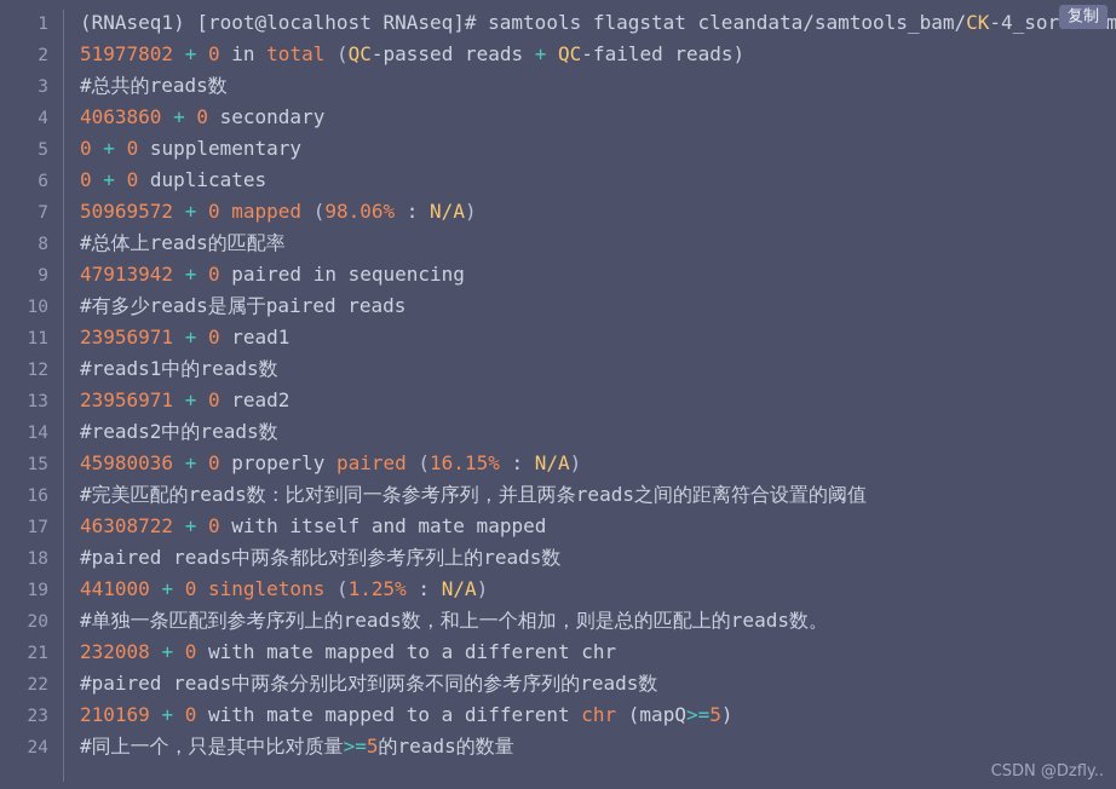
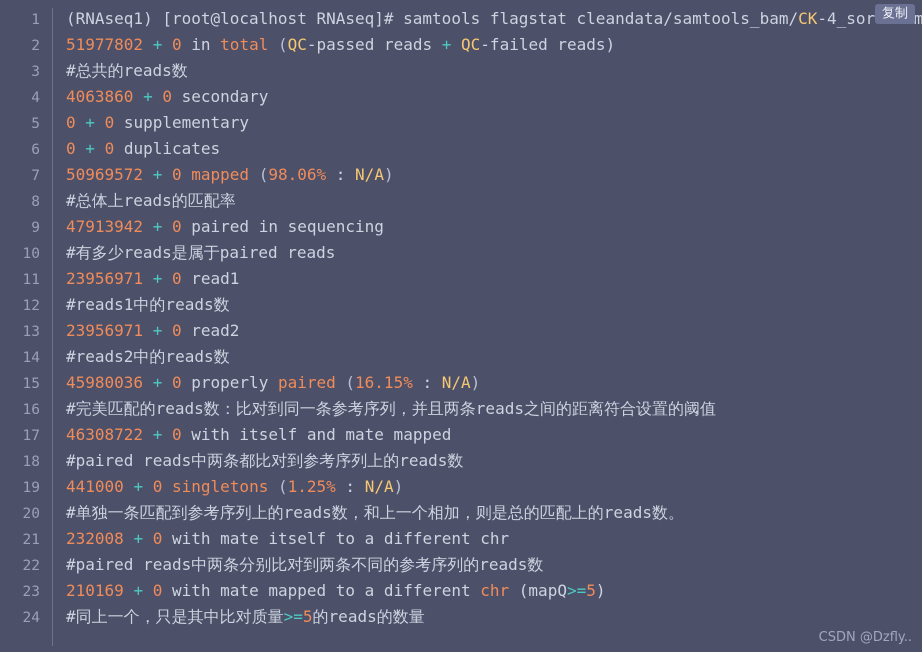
  复制
  1
  (RNAseq1) [root@localhost RNAseq]# samtools flagstat cleandata/samtools_bam/CK-4_sorm
  2
  51977802 + 0 in total (QC-passed reads + QC-failed reads)
  3
  #总共的reads数
  4
  4063860 + 0 secondary
  5
  0 + 0 supplementary
  6
  0 + 0 duplicates
  7
  50969572 + 0 mapped (98.06% : N/A)
  8
  #总体上reads的匹配率
  9
  47913942 + 0 paired in sequencing
  10
  #有多少reads是属于paired reads
  11
  23956971 + 0 read1
  12
  #reads1中的reads数
  13
  23956971 + 0 read2
  14
  #reads2中的reads数
  15
  45980036 + 0 properly paired (16.15% : N/A)
  16
  #完美匹配的reads数：比对到同一条参考序列，并且两条reads之间的距离符合设置的阈值
  17
  46308722 + 0 with itself and mate mapped
  18
  #paired reads中两条都比对到参考序列上的reads数
  19
  441000 + 0 singletons (1.25% : N/A)
  20
  #单独一条匹配到参考序列上的reads数，和上一个相加，则是总的匹配上的reads数。
  21
- 232008 + 0 with mate mapped to a different chr
+ 232008 + 0 with mate itself to a different chr
  22
  #paired reads中两条分别比对到两条不同的参考序列的reads数
  23
  210169 + 0 with mate mapped to a different chr (mapQ>=5)
  24
  #同上一个，只是其中比对质量>=5的reads的数量
  CSDN @Dzfly..
